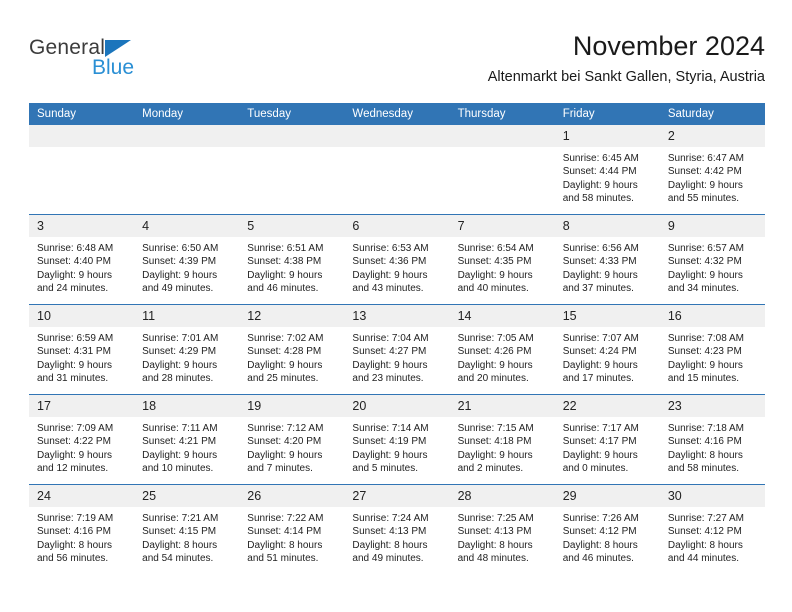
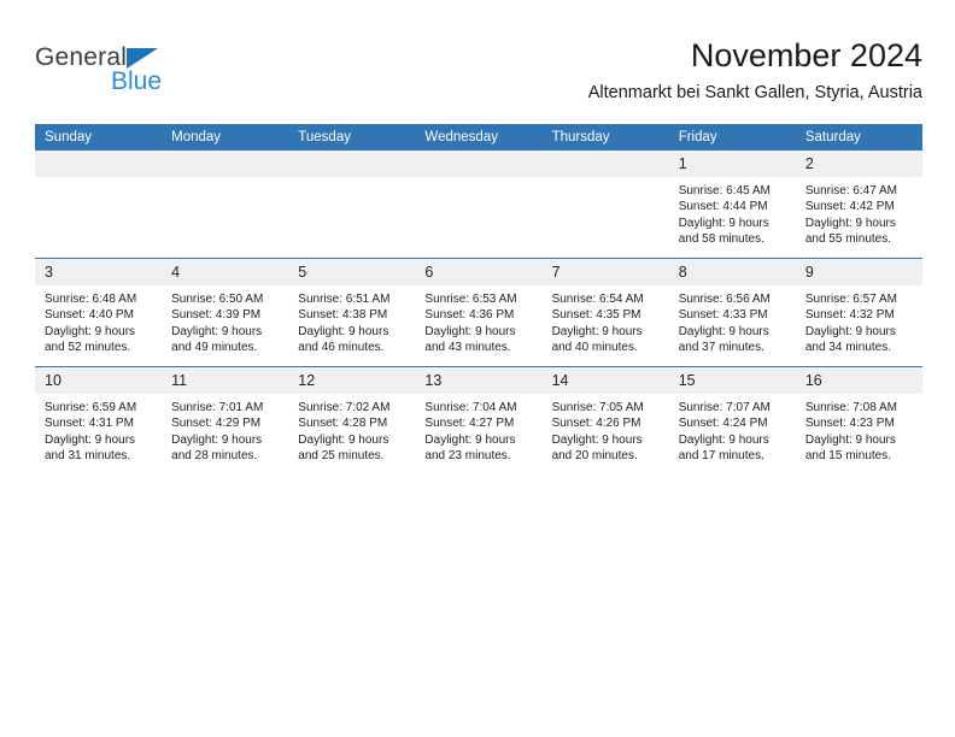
  General
  Blue
  November 2024
  Altenmarkt bei Sankt Gallen, Styria, Austria
  Sunday	Monday	Tuesday	Wednesday	Thursday	Friday	Saturday
  					1Sunrise: 6:45 AMSunset: 4:44 PMDaylight: 9 hoursand 58 minutes.	2Sunrise: 6:47 AMSunset: 4:42 PMDaylight: 9 hoursand 55 minutes.
- 3Sunrise: 6:48 AMSunset: 4:40 PMDaylight: 9 hoursand 24 minutes.	4Sunrise: 6:50 AMSunset: 4:39 PMDaylight: 9 hoursand 49 minutes.	5Sunrise: 6:51 AMSunset: 4:38 PMDaylight: 9 hoursand 46 minutes.	6Sunrise: 6:53 AMSunset: 4:36 PMDaylight: 9 hoursand 43 minutes.	7Sunrise: 6:54 AMSunset: 4:35 PMDaylight: 9 hoursand 40 minutes.	8Sunrise: 6:56 AMSunset: 4:33 PMDaylight: 9 hoursand 37 minutes.	9Sunrise: 6:57 AMSunset: 4:32 PMDaylight: 9 hoursand 34 minutes.
+ 3Sunrise: 6:48 AMSunset: 4:40 PMDaylight: 9 hoursand 52 minutes.	4Sunrise: 6:50 AMSunset: 4:39 PMDaylight: 9 hoursand 49 minutes.	5Sunrise: 6:51 AMSunset: 4:38 PMDaylight: 9 hoursand 46 minutes.	6Sunrise: 6:53 AMSunset: 4:36 PMDaylight: 9 hoursand 43 minutes.	7Sunrise: 6:54 AMSunset: 4:35 PMDaylight: 9 hoursand 40 minutes.	8Sunrise: 6:56 AMSunset: 4:33 PMDaylight: 9 hoursand 37 minutes.	9Sunrise: 6:57 AMSunset: 4:32 PMDaylight: 9 hoursand 34 minutes.
  10Sunrise: 6:59 AMSunset: 4:31 PMDaylight: 9 hoursand 31 minutes.	11Sunrise: 7:01 AMSunset: 4:29 PMDaylight: 9 hoursand 28 minutes.	12Sunrise: 7:02 AMSunset: 4:28 PMDaylight: 9 hoursand 25 minutes.	13Sunrise: 7:04 AMSunset: 4:27 PMDaylight: 9 hoursand 23 minutes.	14Sunrise: 7:05 AMSunset: 4:26 PMDaylight: 9 hoursand 20 minutes.	15Sunrise: 7:07 AMSunset: 4:24 PMDaylight: 9 hoursand 17 minutes.	16Sunrise: 7:08 AMSunset: 4:23 PMDaylight: 9 hoursand 15 minutes.
- 17Sunrise: 7:09 AMSunset: 4:22 PMDaylight: 9 hoursand 12 minutes.	18Sunrise: 7:11 AMSunset: 4:21 PMDaylight: 9 hoursand 10 minutes.	19Sunrise: 7:12 AMSunset: 4:20 PMDaylight: 9 hoursand 7 minutes.	20Sunrise: 7:14 AMSunset: 4:19 PMDaylight: 9 hoursand 5 minutes.	21Sunrise: 7:15 AMSunset: 4:18 PMDaylight: 9 hoursand 2 minutes.	22Sunrise: 7:17 AMSunset: 4:17 PMDaylight: 9 hoursand 0 minutes.	23Sunrise: 7:18 AMSunset: 4:16 PMDaylight: 8 hoursand 58 minutes.
- 24Sunrise: 7:19 AMSunset: 4:16 PMDaylight: 8 hoursand 56 minutes.	25Sunrise: 7:21 AMSunset: 4:15 PMDaylight: 8 hoursand 54 minutes.	26Sunrise: 7:22 AMSunset: 4:14 PMDaylight: 8 hoursand 51 minutes.	27Sunrise: 7:24 AMSunset: 4:13 PMDaylight: 8 hoursand 49 minutes.	28Sunrise: 7:25 AMSunset: 4:13 PMDaylight: 8 hoursand 48 minutes.	29Sunrise: 7:26 AMSunset: 4:12 PMDaylight: 8 hoursand 46 minutes.	30Sunrise: 7:27 AMSunset: 4:12 PMDaylight: 8 hoursand 44 minutes.
